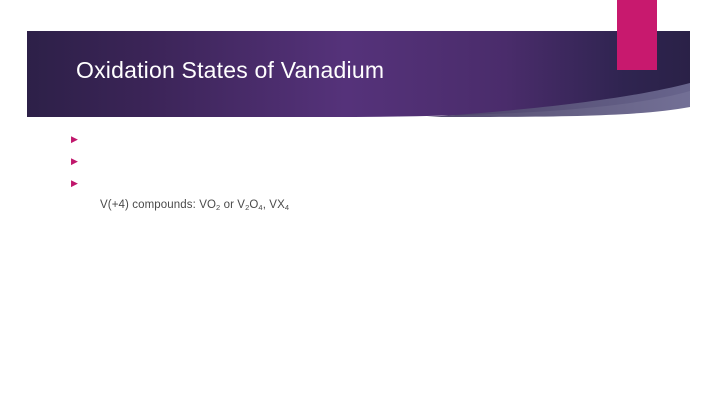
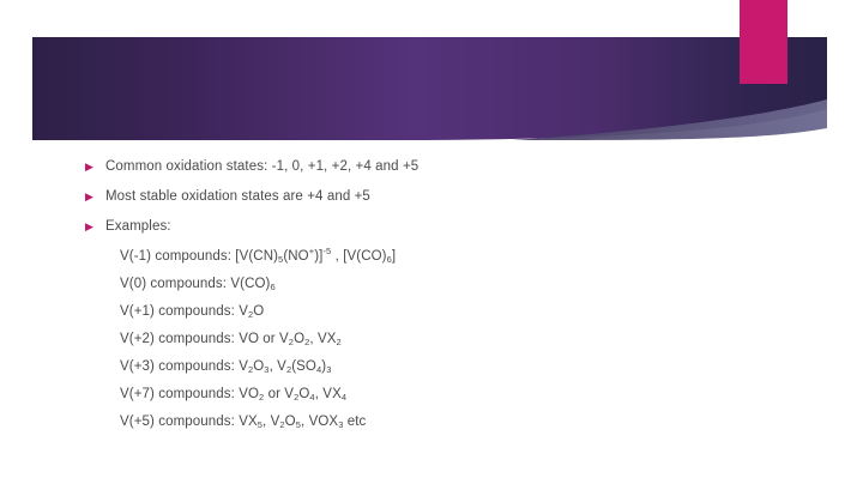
- Oxidation States of Vanadium
  ▶
+ Common oxidation states: -1, 0, +1, +2, +4 and +5
  ▶
+ Most stable oxidation states are +4 and +5
  ▶
+ Examples:
+ V(-1) compounds: [V(CN)5(NO+)]-5 , [V(CO)6]
+ V(0) compounds: V(CO)6
+ V(+1) compounds: V2O
+ V(+2) compounds: VO or V2O2, VX2
+ V(+3) compounds: V2O3, V2(SO4)3
- V(+4) compounds: VO2 or V2O4, VX4
+ V(+7) compounds: VO2 or V2O4, VX4
+ V(+5) compounds: VX5, V2O5, VOX3 etc
